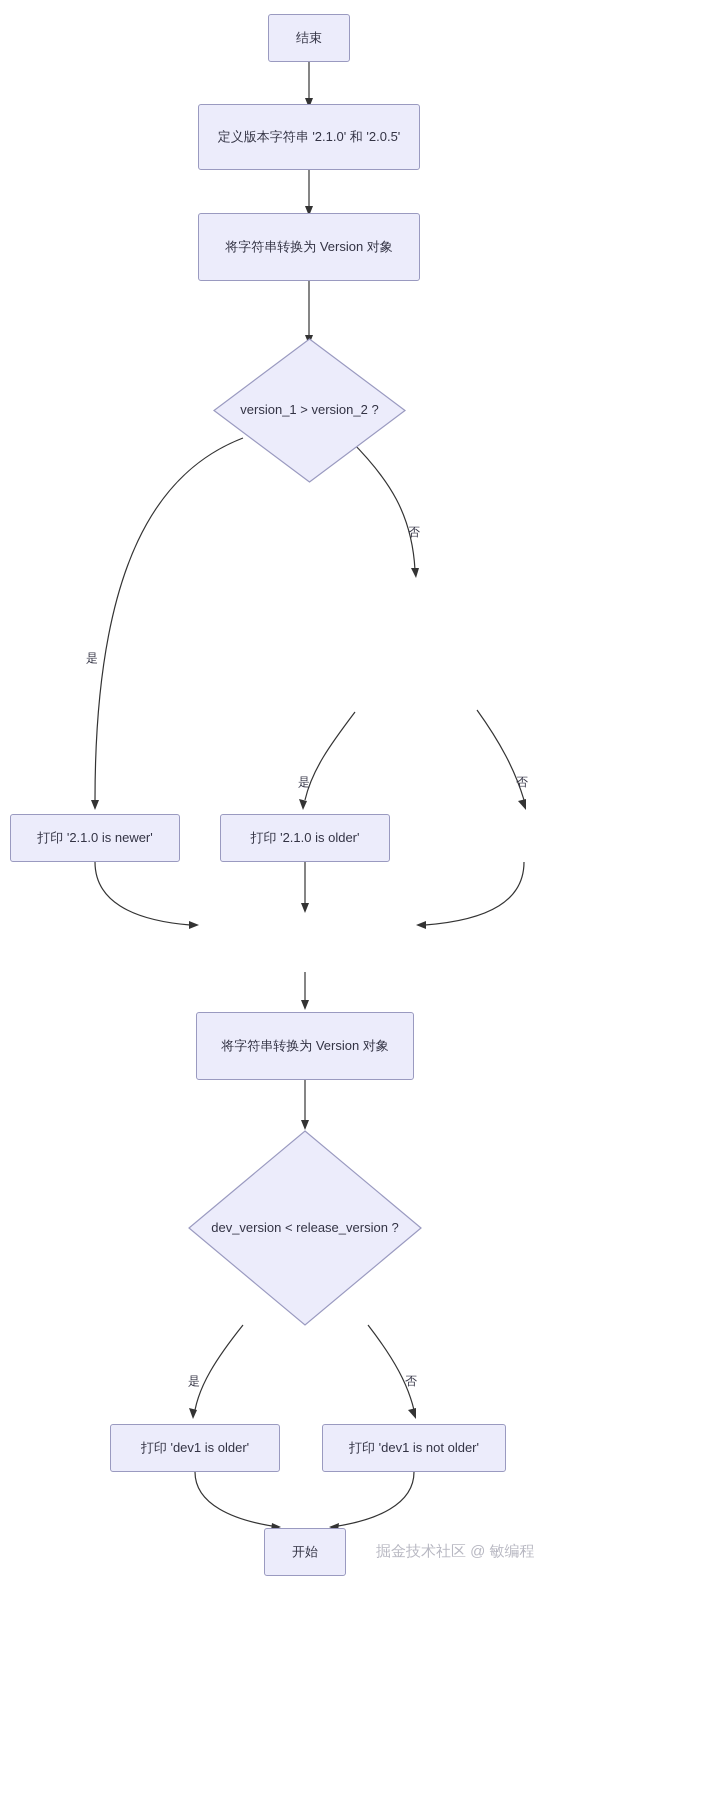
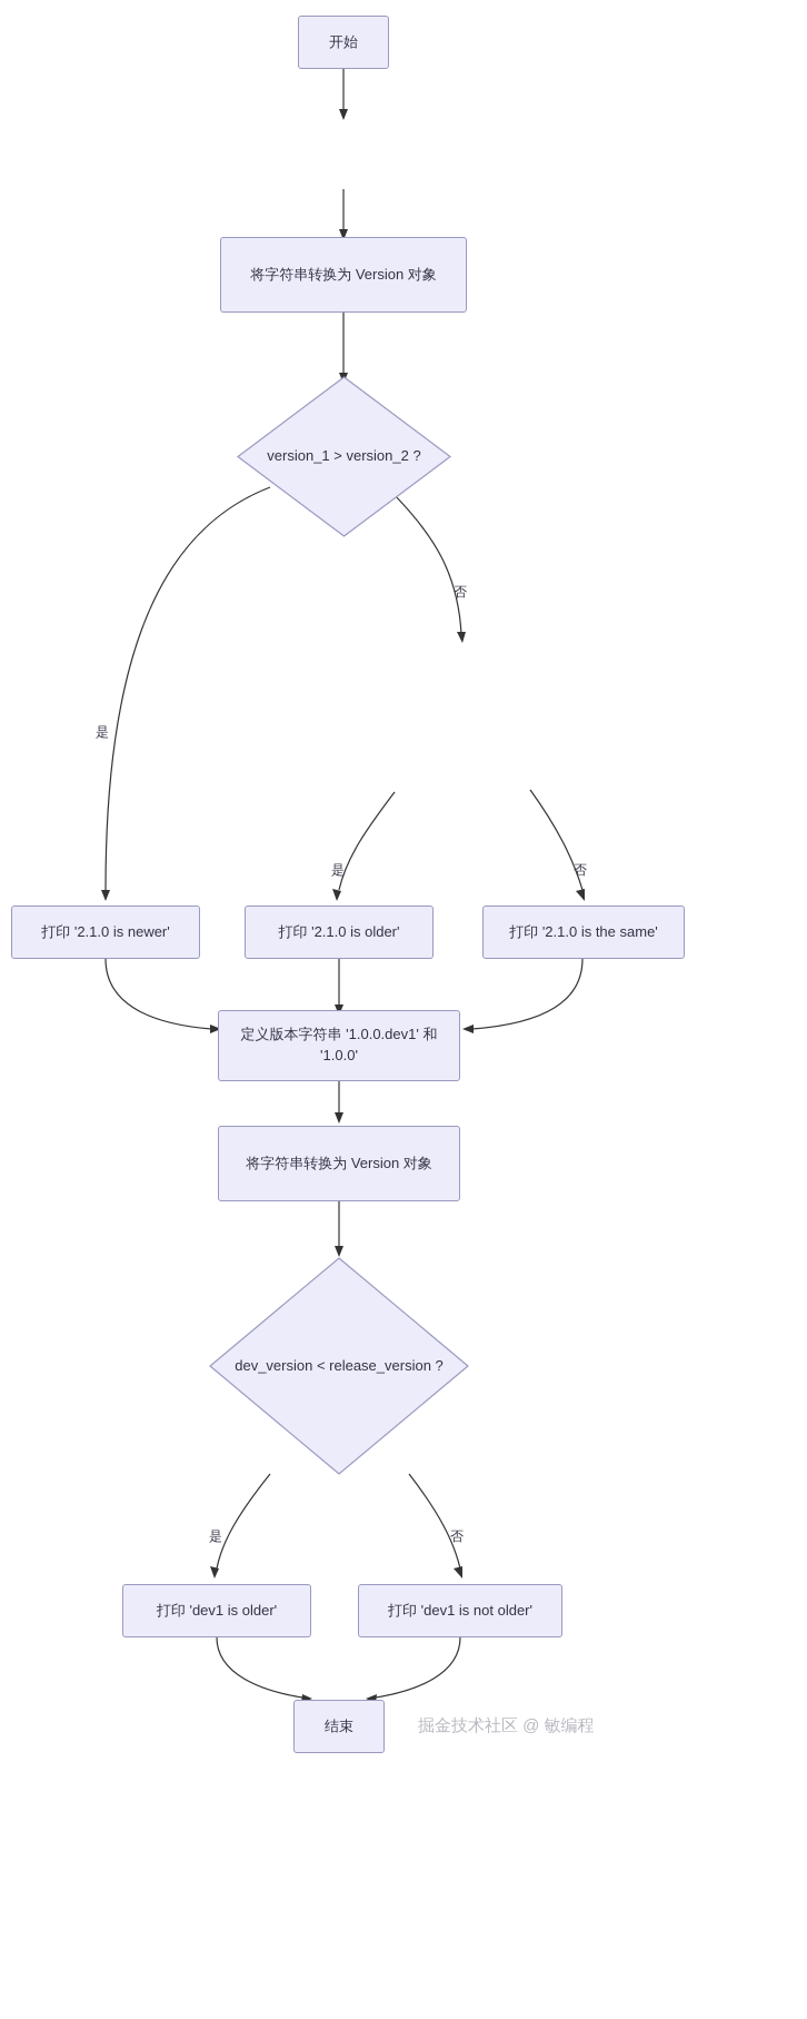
- 结束
+ 开始
- 定义版本字符串 '2.1.0' 和 '2.0.5'
  将字符串转换为 Version 对象
  version_1 > version_2 ?
  打印 '2.1.0 is newer'
  打印 '2.1.0 is older'
+ 打印 '2.1.0 is the same'
+ 定义版本字符串 '1.0.0.dev1' 和 '1.0.0'
  将字符串转换为 Version 对象
  dev_version < release_version ?
  打印 'dev1 is older'
  打印 'dev1 is not older'
- 开始
+ 结束
  是
  否
  是
  否
  是
  否
  掘金技术社区 @ 敏编程
